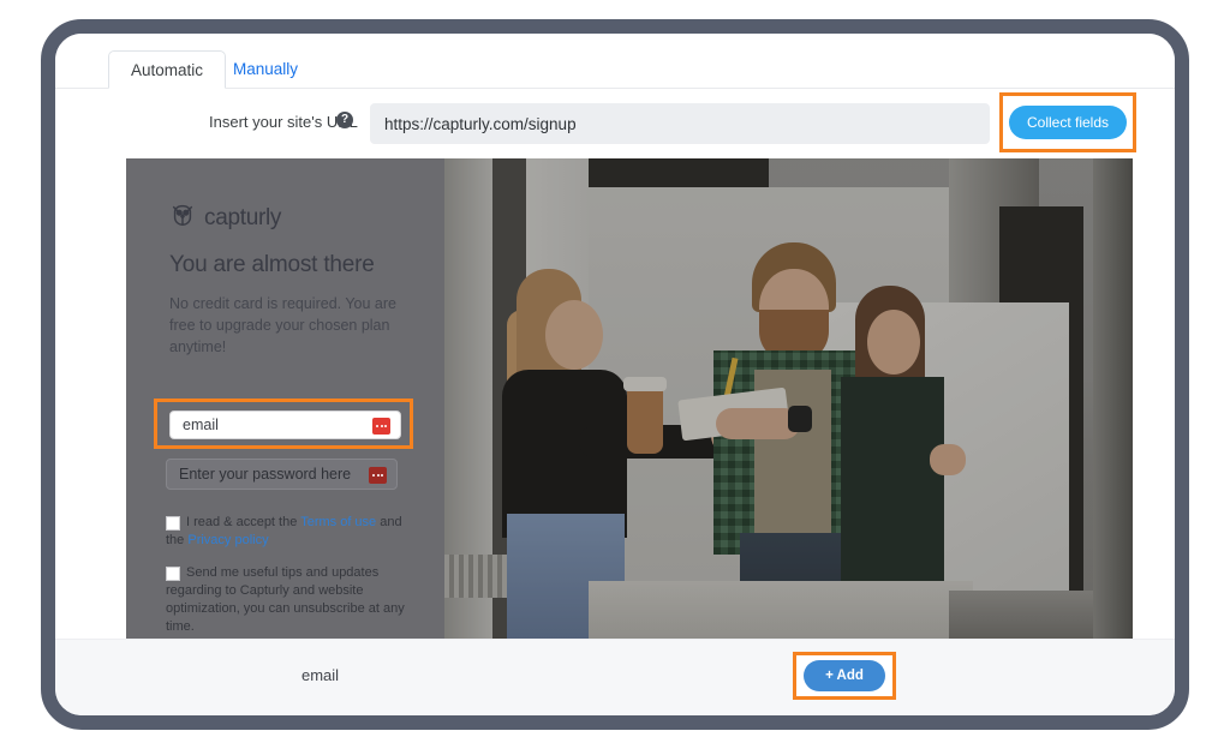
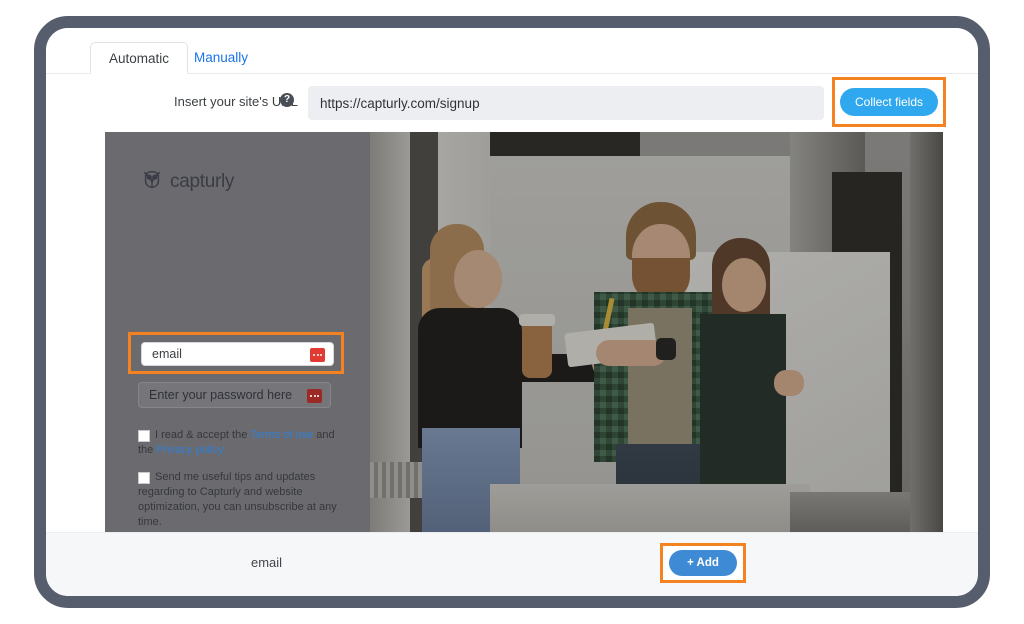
  Automatic
  Manually
  Insert your site's UL
  ?
  https://capturly.com/signup
  Collect fields
  capturly
- You are almost there
- No credit card is required. You are free to upgrade your chosen plan anytime!
  email
  Enter your password here
  I read & accept the Terms of use and the Privacy policy
  Send me useful tips and updates regarding to Capturly and website optimization, you can unsubscribe at any time.
  email
  + Add
